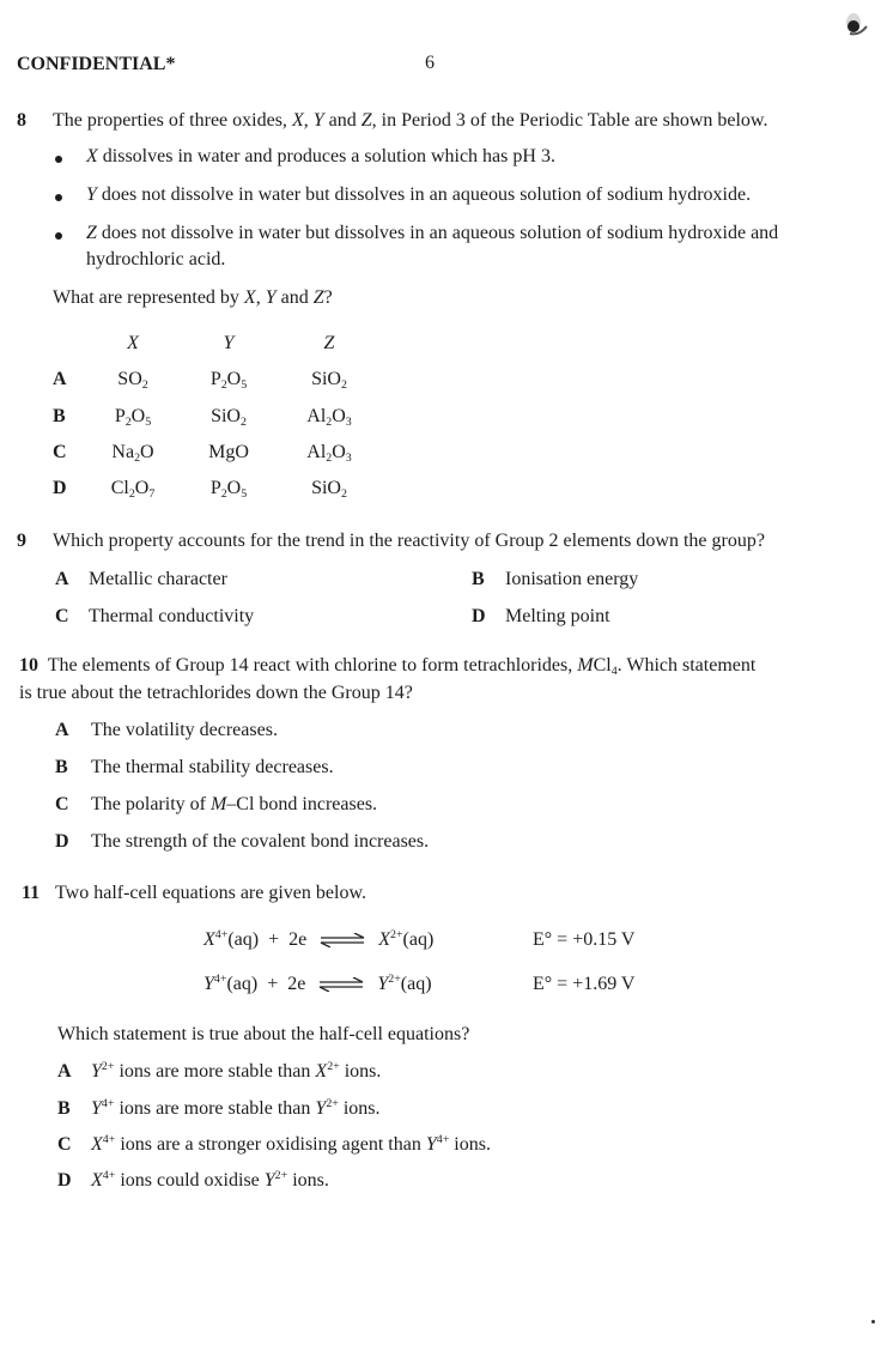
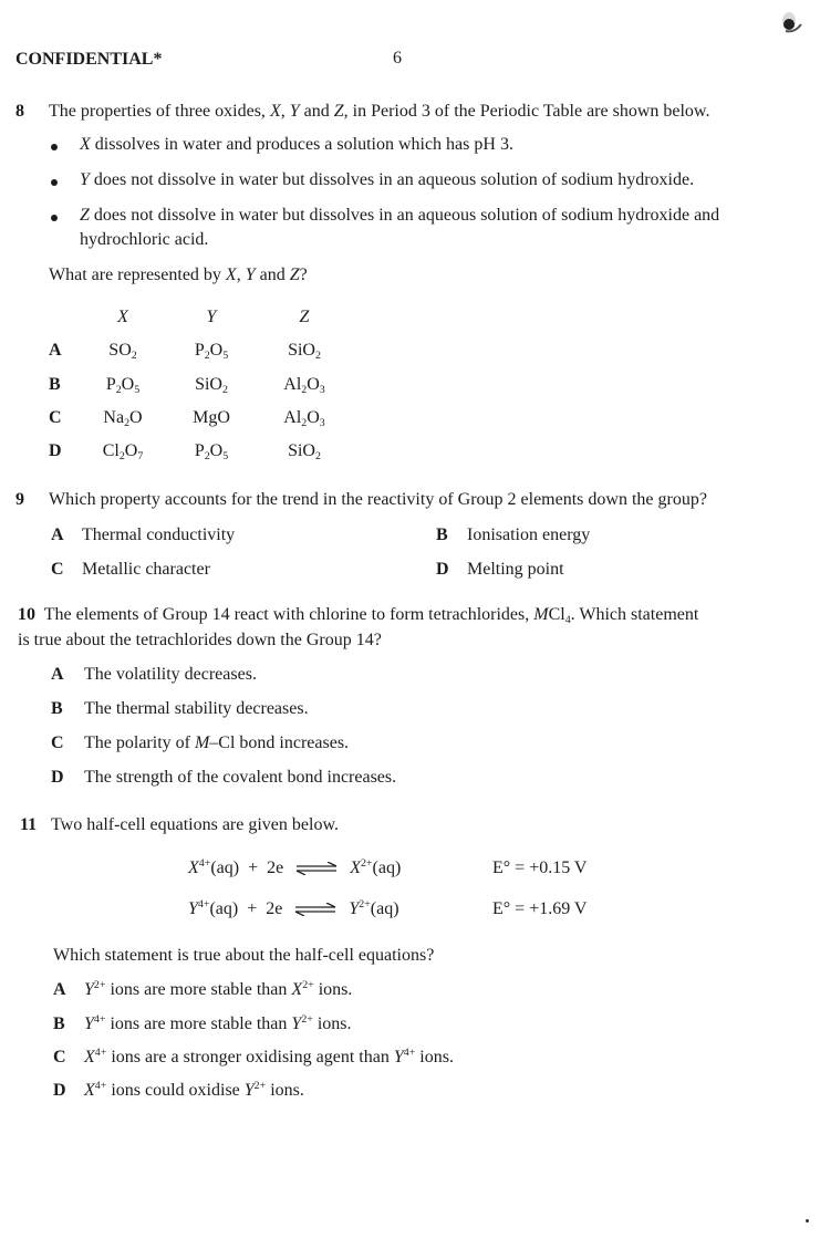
  CONFIDENTIAL*
  6
  8
  The properties of three oxides, X, Y and Z, in Period 3 of the Periodic Table are shown below.
  X dissolves in water and produces a solution which has pH 3.
  Y does not dissolve in water but dissolves in an aqueous solution of sodium hydroxide.
  Z does not dissolve in water but dissolves in an aqueous solution of sodium hydroxide and
  hydrochloric acid.
  What are represented by X, Y and Z?
  X
  Y
  Z
  A
  SO2
  P2O5
  SiO2
  B
  P2O5
  SiO2
  Al2O3
  C
  Na2O
  MgO
  Al2O3
  D
  Cl2O7
  P2O5
  SiO2
  9
  Which property accounts for the trend in the reactivity of Group 2 elements down the group?
- A Metallic character
+ A Thermal conductivity
  B Ionisation energy
- C Thermal conductivity
+ C Metallic character
  D Melting point
  10 The elements of Group 14 react with chlorine to form tetrachlorides, MCl4. Which statement
  is true about the tetrachlorides down the Group 14?
  A The volatility decreases.
  B The thermal stability decreases.
  C The polarity of M–Cl bond increases.
  D The strength of the covalent bond increases.
  11
  Two half-cell equations are given below.
  X4+(aq) + 2e X2+(aq)
  E° = +0.15 V
  Y4+(aq) + 2e Y2+(aq)
  E° = +1.69 V
  Which statement is true about the half-cell equations?
  A Y2+ ions are more stable than X2+ ions.
  B Y4+ ions are more stable than Y2+ ions.
  C X4+ ions are a stronger oxidising agent than Y4+ ions.
  D X4+ ions could oxidise Y2+ ions.
